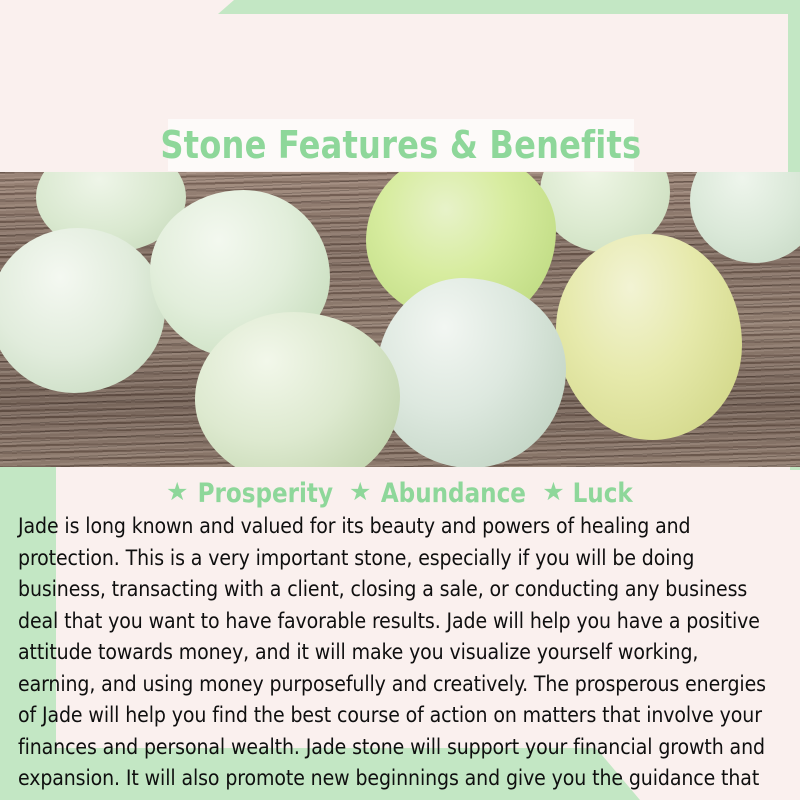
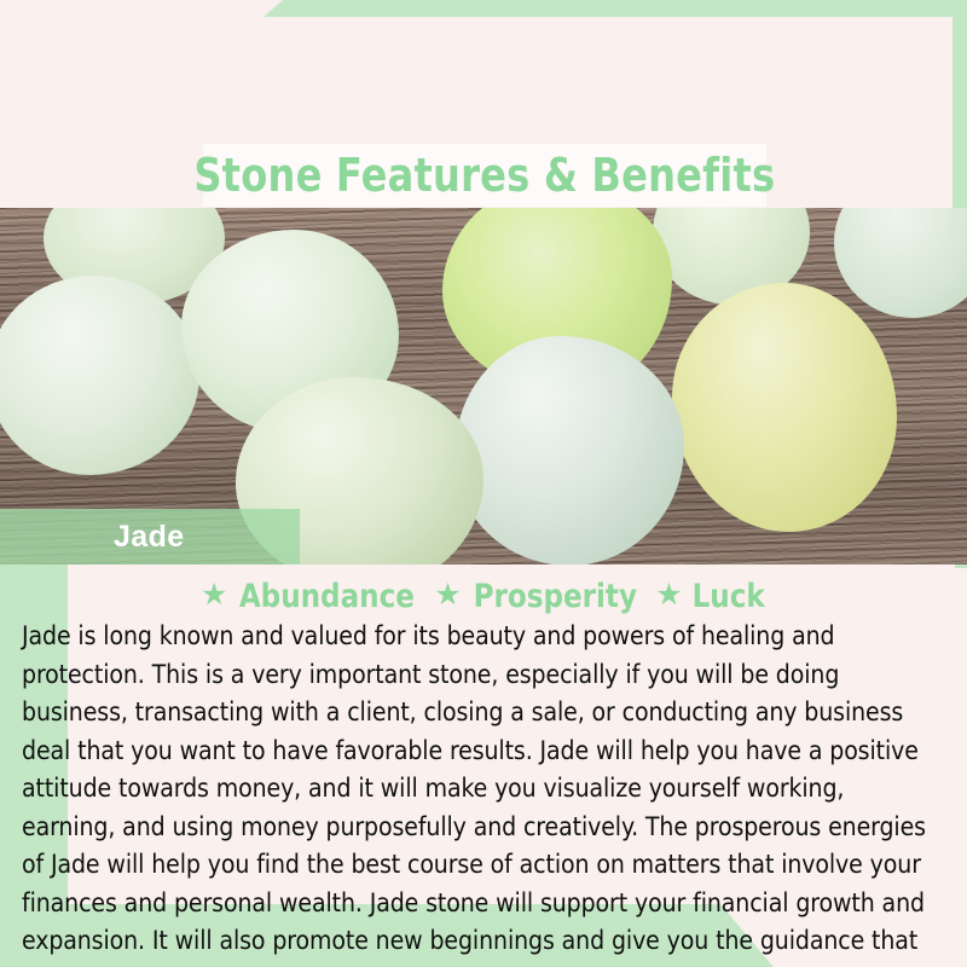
  Stone Features & Benefits
+ Jade
  ★
- Prosperity
+ Abundance
  ★
- Abundance
+ Prosperity
  ★
  Luck
  Jade is long known and valued for its beauty and powers of healing and protection. This is a very important stone, especially if you will be doing business, transacting with a client, closing a sale, or conducting any business deal that you want to have favorable results. Jade will help you have a positive attitude towards money, and it will make you visualize yourself working, earning, and using money purposefully and creatively. The prosperous energies of Jade will help you find the best course of action on matters that involve your finances and personal wealth. Jade stone will support your financial growth and expansion. It will also promote new beginnings and give you the guidance that
